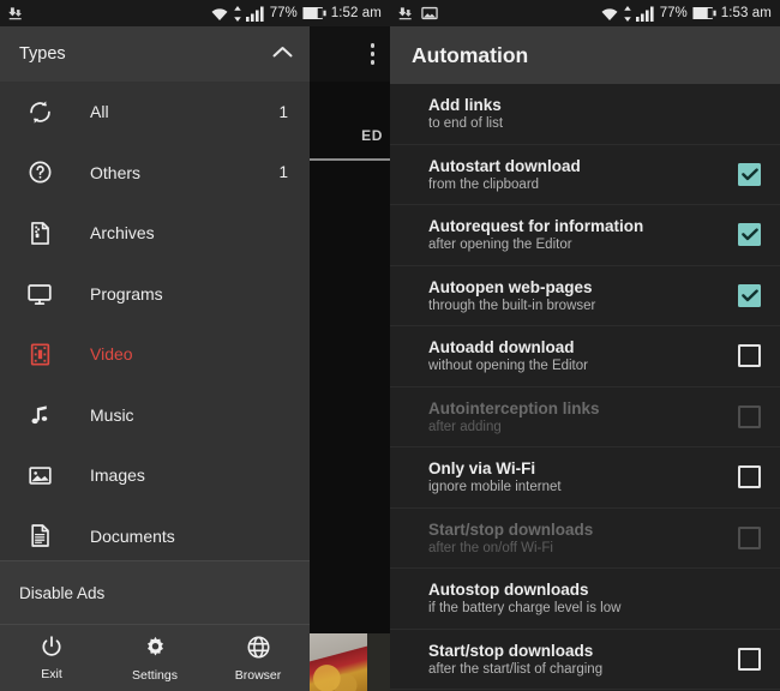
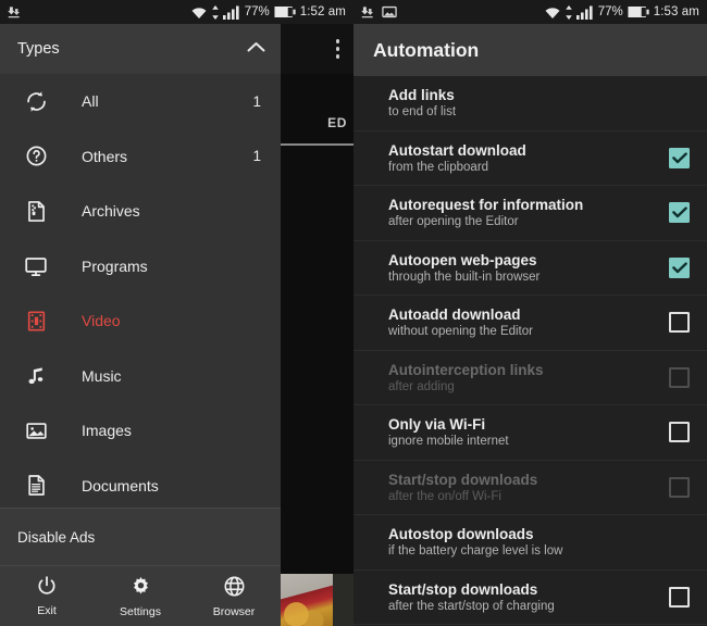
  77%
  1:52 am
  ED
  Types
  All
  1
  Others
  1
  Archives
  Programs
  Video
  Music
  Images
  Documents
  Disable Ads
  Exit
  Settings
  Browser
  77%
  1:53 am
  Automation
  Add links
  to end of list
  Autostart download
  from the clipboard
  Autorequest for information
  after opening the Editor
  Autoopen web-pages
  through the built-in browser
  Autoadd download
  without opening the Editor
  Autointerception links
  after adding
  Only via Wi-Fi
  ignore mobile internet
  Start/stop downloads
  after the on/off Wi-Fi
  Autostop downloads
  if the battery charge level is low
  Start/stop downloads
- after the start/list of charging
+ after the start/stop of charging
